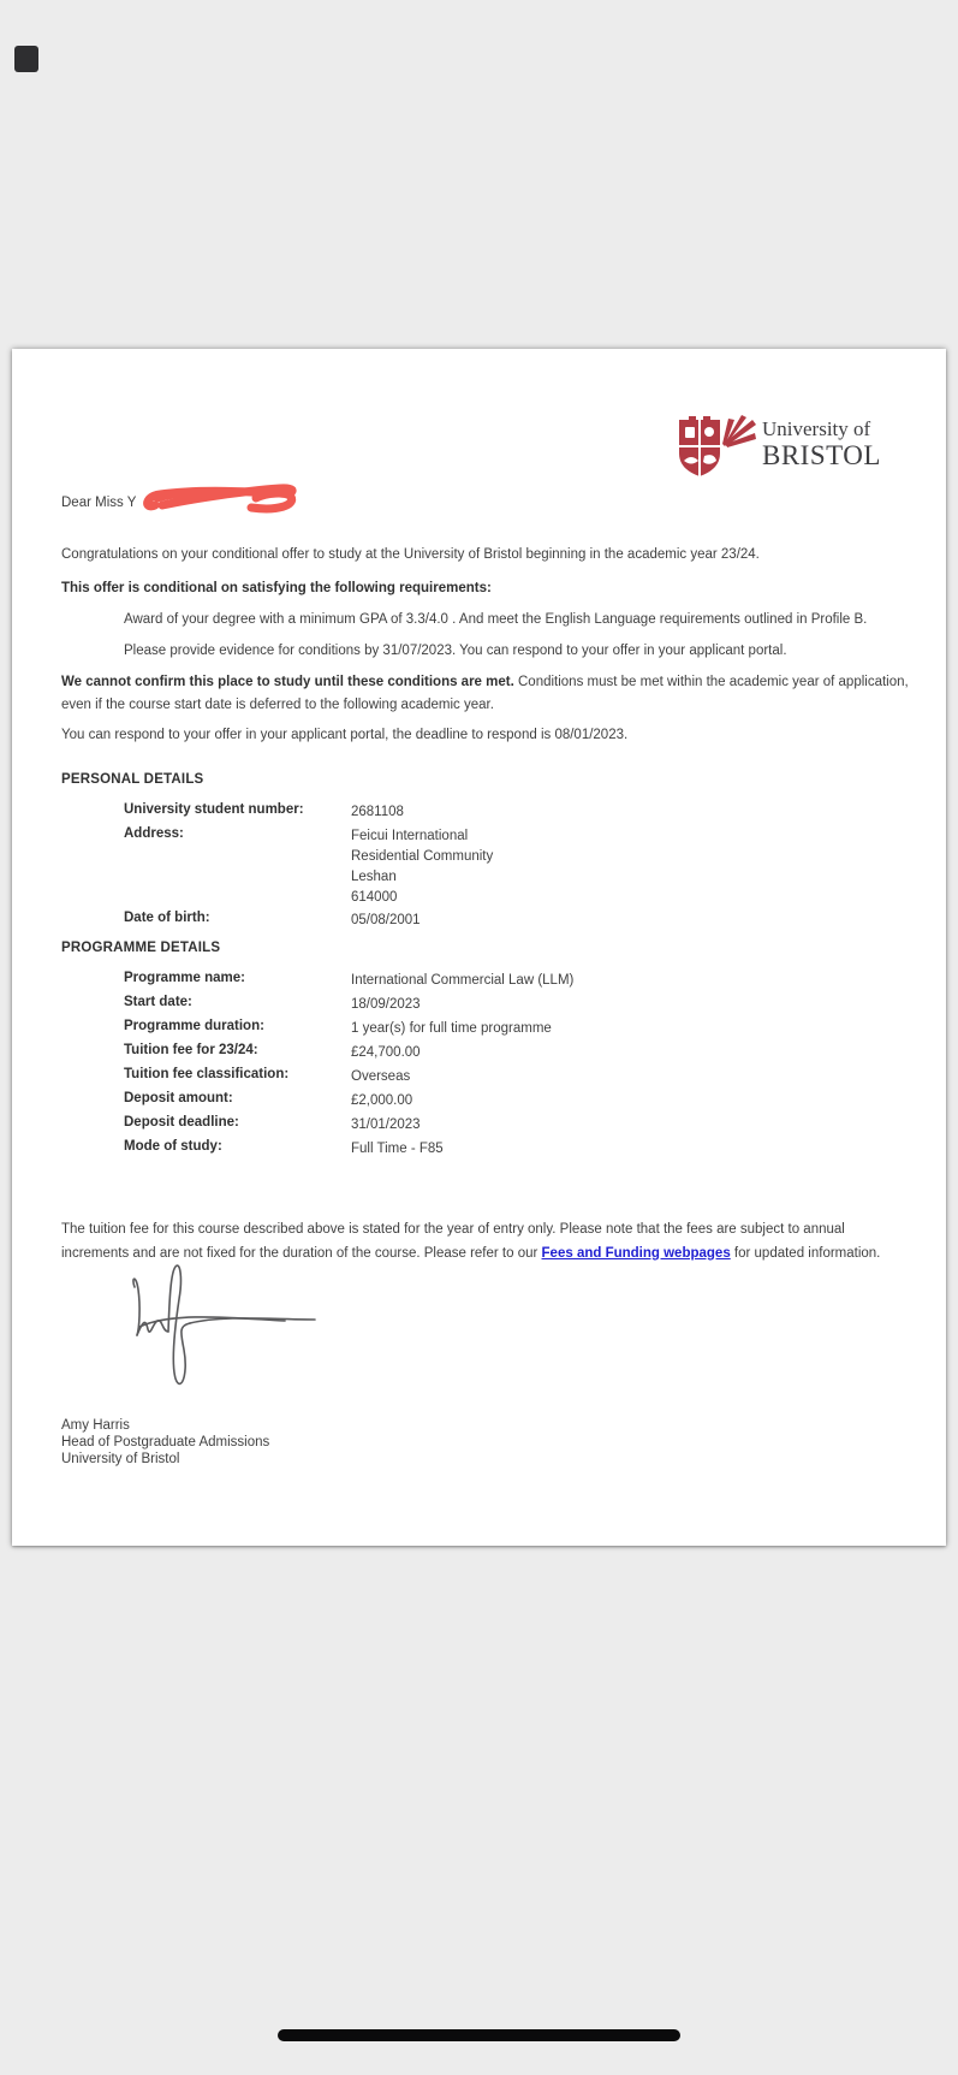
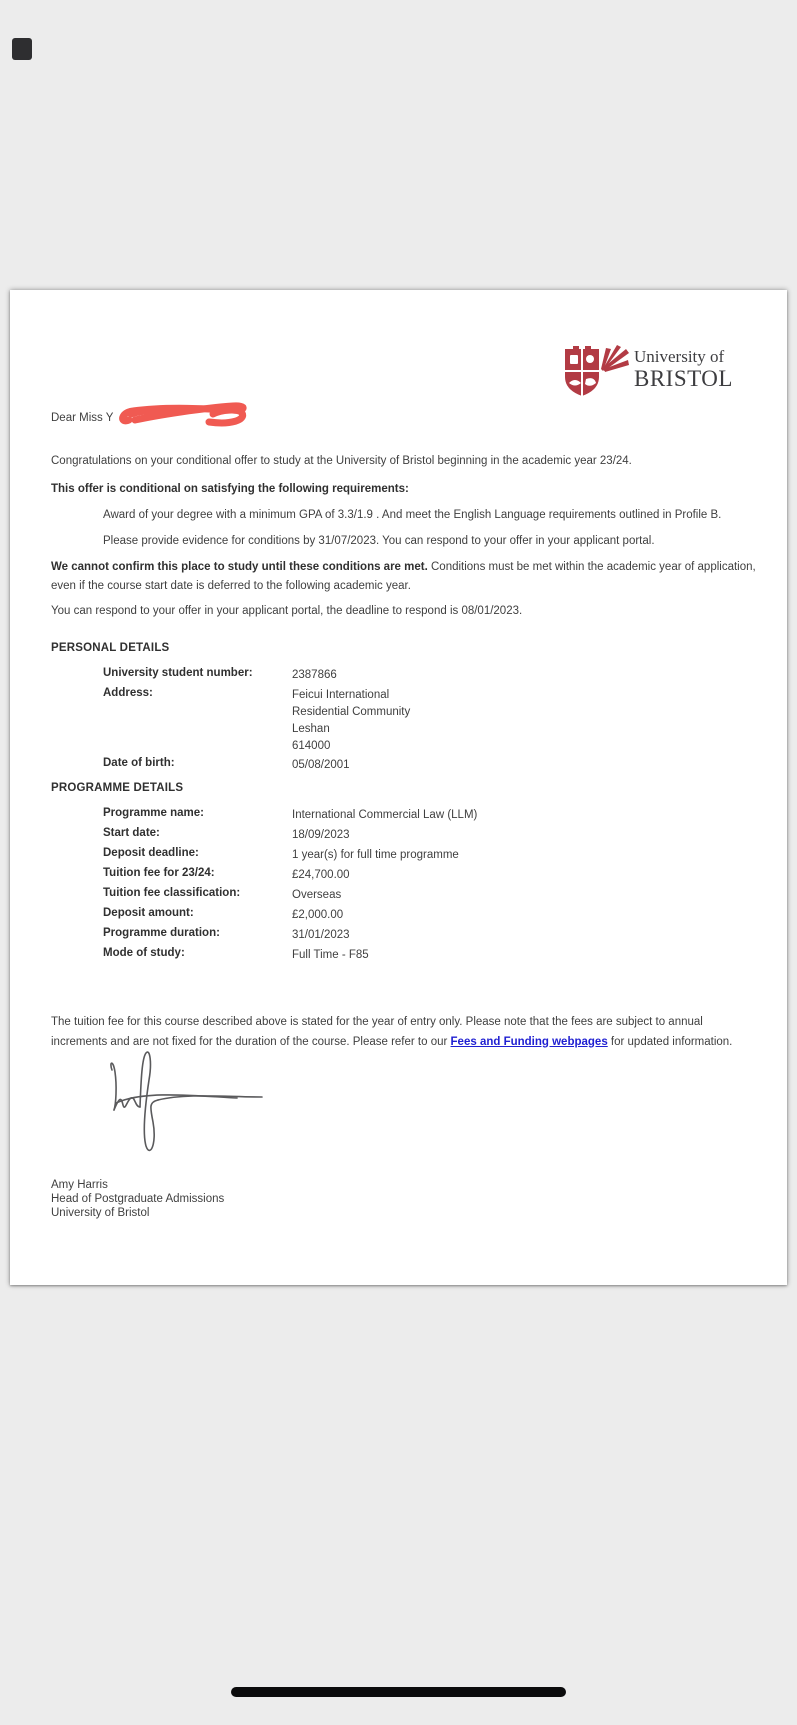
  University of
  BRISTOL
  Dear Miss Y
  Congratulations on your conditional offer to study at the University of Bristol beginning in the academic year 23/24.
  This offer is conditional on satisfying the following requirements:
- Award of your degree with a minimum GPA of 3.3/4.0 . And meet the English Language requirements outlined in Profile B.
+ Award of your degree with a minimum GPA of 3.3/1.9 . And meet the English Language requirements outlined in Profile B.
  Please provide evidence for conditions by 31/07/2023. You can respond to your offer in your applicant portal.
  We cannot confirm this place to study until these conditions are met. Conditions must be met within the academic year of application, even if the course start date is deferred to the following academic year.
  You can respond to your offer in your applicant portal, the deadline to respond is 08/01/2023.
  PERSONAL DETAILS
- University student number: 2681108
+ University student number: 2387866
  Address: Feicui International
  Residential Community
  Leshan
  614000
  Date of birth: 05/08/2001
  PROGRAMME DETAILS
  Programme name: International Commercial Law (LLM)
  Start date: 18/09/2023
- Programme duration: 1 year(s) for full time programme
+ Deposit deadline: 1 year(s) for full time programme
  Tuition fee for 23/24: £24,700.00
  Tuition fee classification: Overseas
  Deposit amount: £2,000.00
- Deposit deadline: 31/01/2023
+ Programme duration: 31/01/2023
  Mode of study: Full Time - F85
  The tuition fee for this course described above is stated for the year of entry only. Please note that the fees are subject to annual increments and are not fixed for the duration of the course. Please refer to our Fees and Funding webpages for updated information.
  Amy Harris
  Head of Postgraduate Admissions
  University of Bristol
